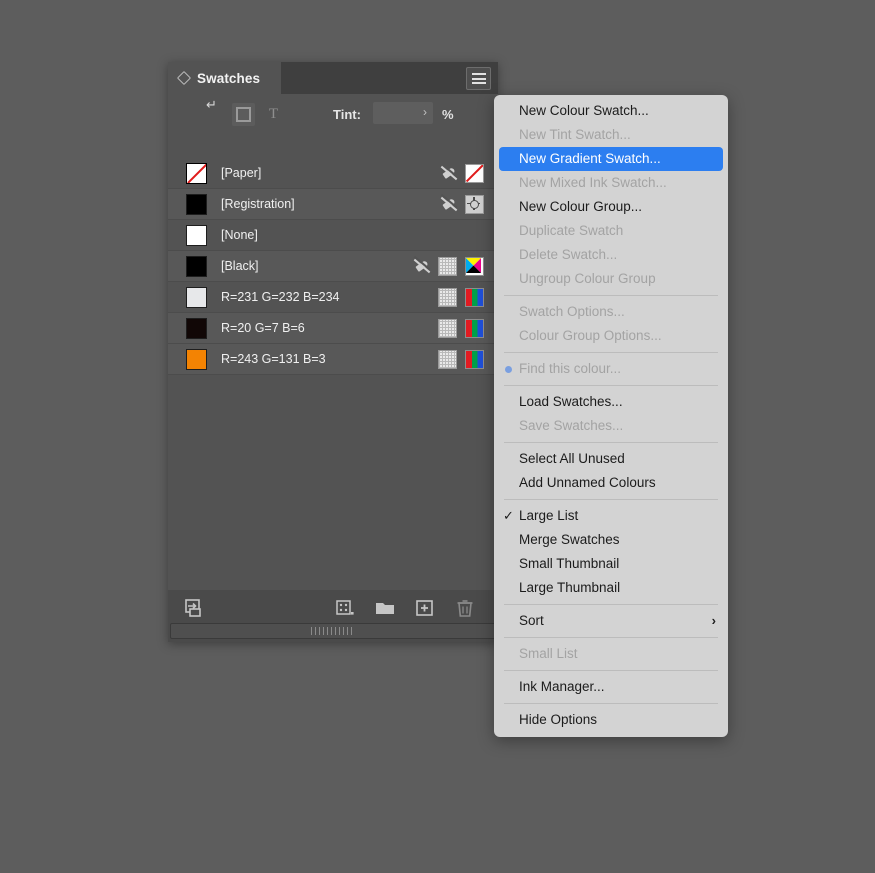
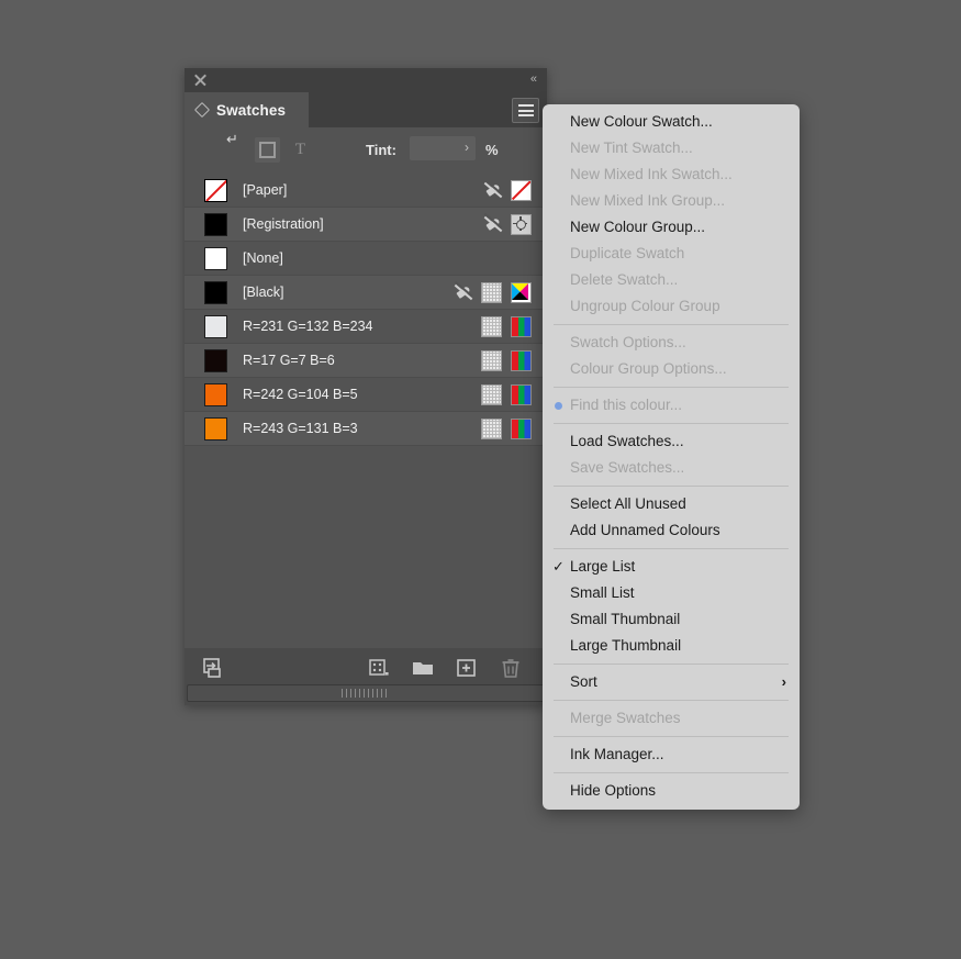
+ «
  Swatches
  ↵
  T
  Tint:
  ›
  %
  [Paper]
  [Registration]
  [None]
  [Black]
- R=231 G=232 B=234
+ R=231 G=132 B=234
- R=20 G=7 B=6
+ R=17 G=7 B=6
+ R=242 G=104 B=5
  R=243 G=131 B=3
  New Colour Swatch...
  New Tint Swatch...
- New Gradient Swatch...
  New Mixed Ink Swatch...
+ New Mixed Ink Group...
  New Colour Group...
  Duplicate Swatch
  Delete Swatch...
  Ungroup Colour Group
  Swatch Options...
  Colour Group Options...
  Find this colour...
  Load Swatches...
  Save Swatches...
  Select All Unused
  Add Unnamed Colours
  ✓
  Large List
- Merge Swatches
+ Small List
  Small Thumbnail
  Large Thumbnail
  Sort
  ›
- Small List
+ Merge Swatches
  Ink Manager...
  Hide Options
